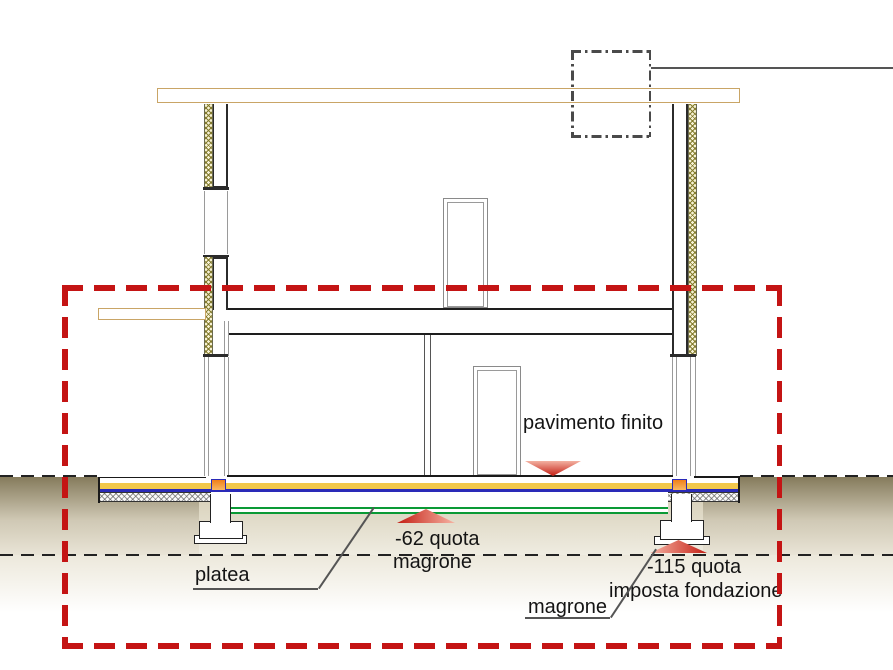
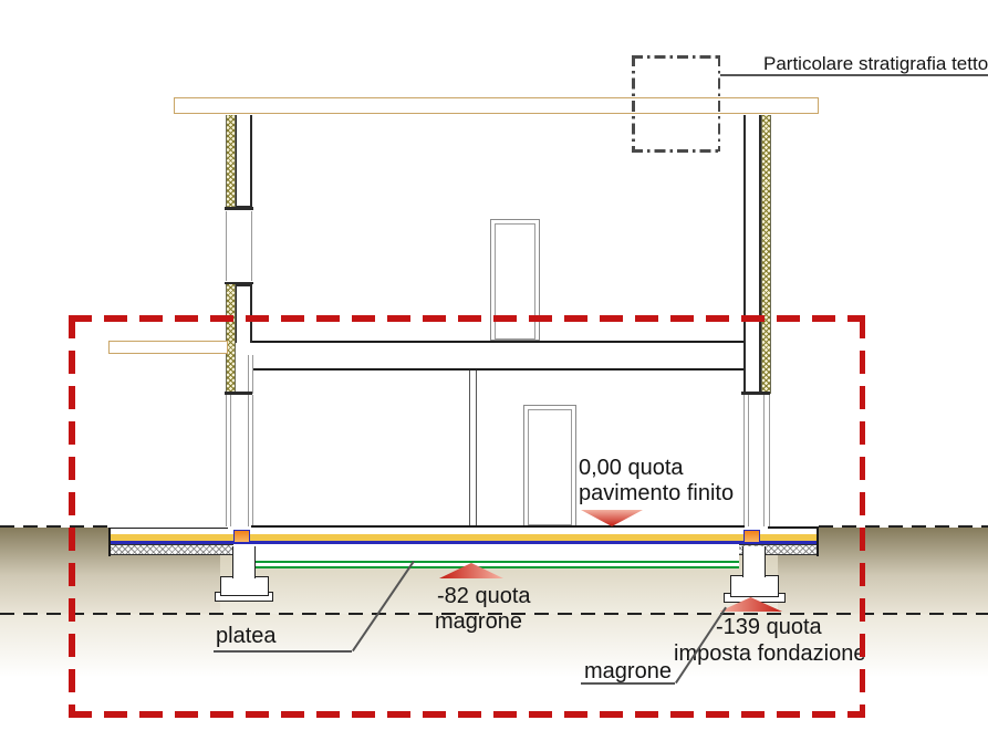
+ Particolare stratigrafia tetto
+ 0,00 quota
  pavimento finito
- -62 quota
+ -82 quota
  magrone
  platea
- -115 quota
+ -139 quota
  imposta fondazion
  magrone
